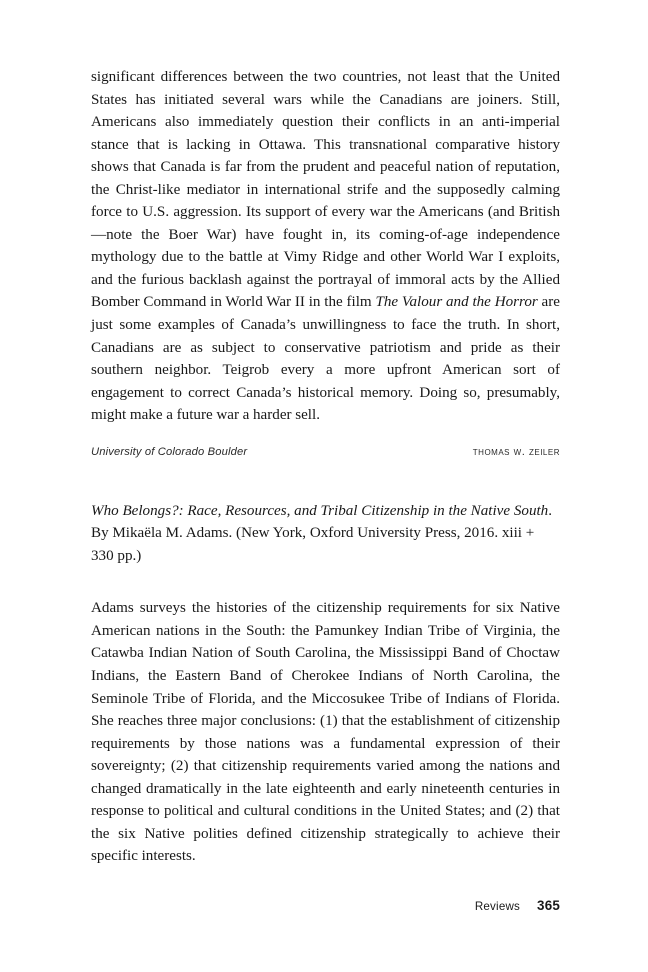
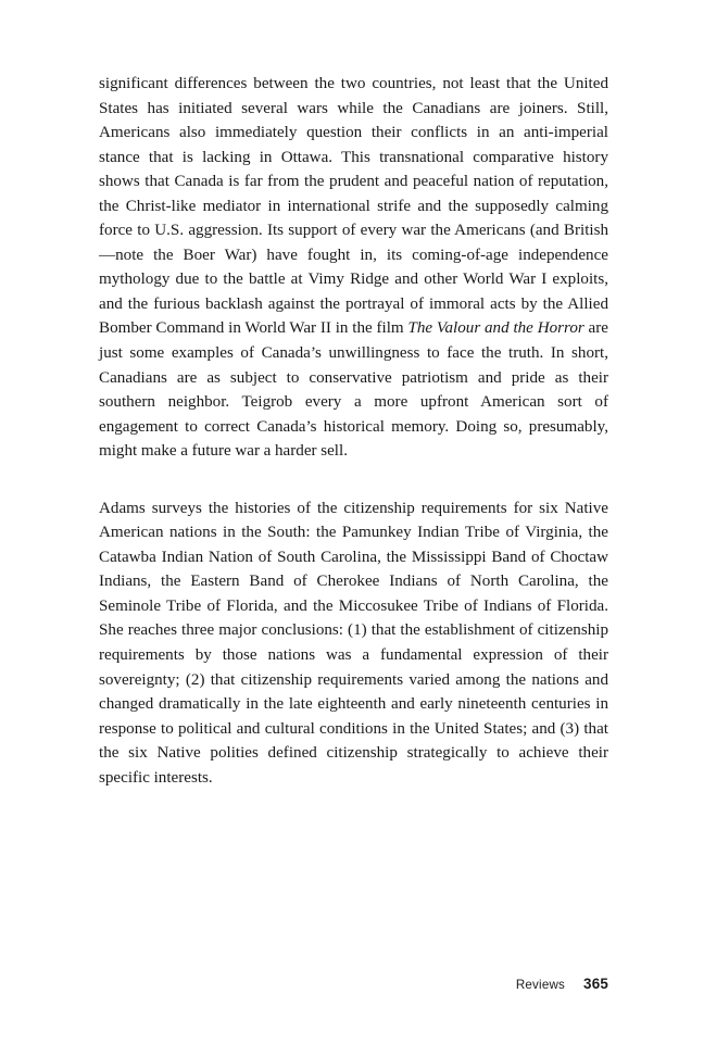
  significant differences between the two countries, not least that the United States has initiated several wars while the Canadians are joiners. Still, Americans also immediately question their conflicts in an anti-imperial stance that is lacking in Ottawa. This transnational comparative history shows that Canada is far from the prudent and peaceful nation of reputation, the Christ-like mediator in international strife and the supposedly calming force to U.S. aggression. Its support of every war the Americans (and British—note the Boer War) have fought in, its coming-of-age independence mythology due to the battle at Vimy Ridge and other World War I exploits, and the furious backlash against the portrayal of immoral acts by the Allied Bomber Command in World War II in the film The Valour and the Horror are just some examples of Canada’s unwillingness to face the truth. In short, Canadians are as subject to conservative patriotism and pride as their southern neighbor. Teigrob every a more upfront American sort of engagement to correct Canada’s historical memory. Doing so, presumably, might make a future war a harder sell.
- University of Colorado Boulder
- thomas w. zeiler
- Who Belongs?: Race, Resources, and Tribal Citizenship in the Native South. By Mikaëla M. Adams. (New York, Oxford University Press, 2016. xiii + 330 pp.)
- Adams surveys the histories of the citizenship requirements for six Native American nations in the South: the Pamunkey Indian Tribe of Virginia, the Catawba Indian Nation of South Carolina, the Mississippi Band of Choctaw Indians, the Eastern Band of Cherokee Indians of North Carolina, the Seminole Tribe of Florida, and the Miccosukee Tribe of Indians of Florida. She reaches three major conclusions: (1) that the establishment of citizenship requirements by those nations was a fundamental expression of their sovereignty; (2) that citizenship requirements varied among the nations and changed dramatically in the late eighteenth and early nineteenth centuries in response to political and cultural conditions in the United States; and (2) that the six Native polities defined citizenship strategically to achieve their specific interests.
+ Adams surveys the histories of the citizenship requirements for six Native American nations in the South: the Pamunkey Indian Tribe of Virginia, the Catawba Indian Nation of South Carolina, the Mississippi Band of Choctaw Indians, the Eastern Band of Cherokee Indians of North Carolina, the Seminole Tribe of Florida, and the Miccosukee Tribe of Indians of Florida. She reaches three major conclusions: (1) that the establishment of citizenship requirements by those nations was a fundamental expression of their sovereignty; (2) that citizenship requirements varied among the nations and changed dramatically in the late eighteenth and early nineteenth centuries in response to political and cultural conditions in the United States; and (3) that the six Native polities defined citizenship strategically to achieve their specific interests.
  Reviews
  365
